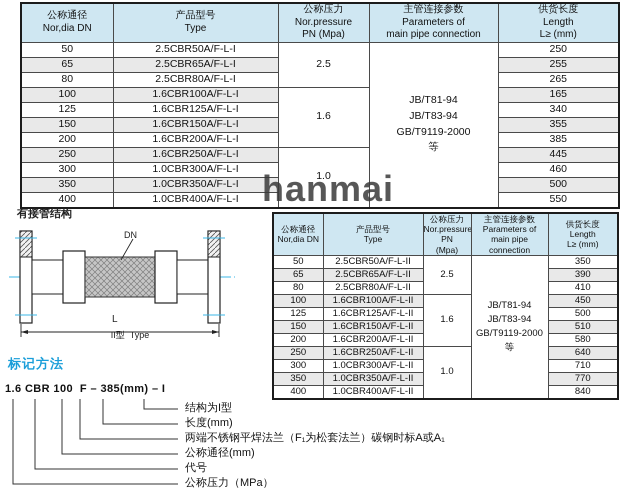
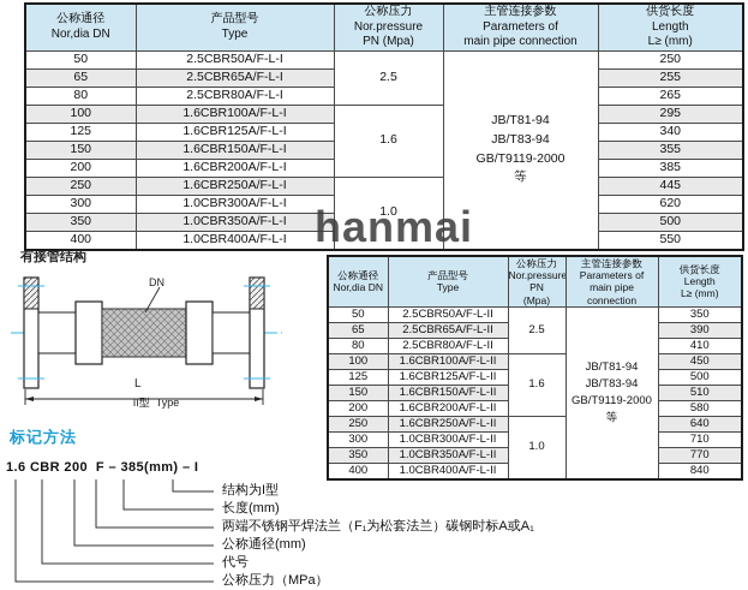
  公称通径 Nor,dia DN	产品型号 Type	公称压力 Nor.pressure PN (Mpa)	主管连接参数 Parameters of main pipe connection	供货长度 Length L≥ (mm)
  50	2.5CBR50A/F-L-I	2.5	JB/T81-94 JB/T83-94 GB/T9119-2000 等	250
  65	2.5CBR65A/F-L-I	255
  80	2.5CBR80A/F-L-I	265
- 100	1.6CBR100A/F-L-I	1.6	165
+ 100	1.6CBR100A/F-L-I	1.6	295
  125	1.6CBR125A/F-L-I	340
  150	1.6CBR150A/F-L-I	355
  200	1.6CBR200A/F-L-I	385
  250	1.6CBR250A/F-L-I	1.0	445
- 300	1.0CBR300A/F-L-I	460
+ 300	1.0CBR300A/F-L-I	620
  350	1.0CBR350A/F-L-I	500
  400	1.0CBR400A/F-L-I	550
  hanmai
  公称通径 Nor,dia DN	产品型号 Type	公称压力 Nor.pressure PN (Mpa)	主管连接参数 Parameters of main pipe connection	供货长度 Length L≥ (mm)
  50	2.5CBR50A/F-L-II	2.5	JB/T81-94 JB/T83-94 GB/T9119-2000 等	350
  65	2.5CBR65A/F-L-II	390
  80	2.5CBR80A/F-L-II	410
  100	1.6CBR100A/F-L-II	1.6	450
  125	1.6CBR125A/F-L-II	500
  150	1.6CBR150A/F-L-II	510
  200	1.6CBR200A/F-L-II	580
  250	1.6CBR250A/F-L-II	1.0	640
  300	1.0CBR300A/F-L-II	710
  350	1.0CBR350A/F-L-II	770
  400	1.0CBR400A/F-L-II	840
  有接管结构
  DN
  L
  II型 Type
  标记方法
- 1.6 CBR 100 F – 385(mm) – I
+ 1.6 CBR 200 F – 385(mm) – I
  结构为I型
  长度(mm)
  两端不锈钢平焊法兰（F₁为松套法兰）碳钢时标A或A₁
  公称通径(mm)
  代号
  公称压力（MPa）
